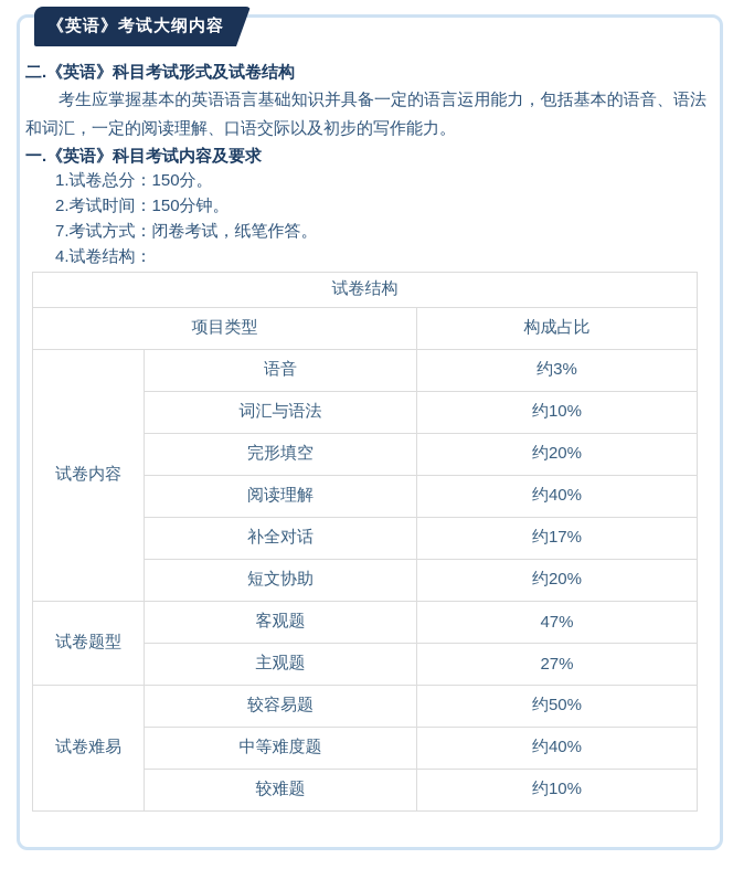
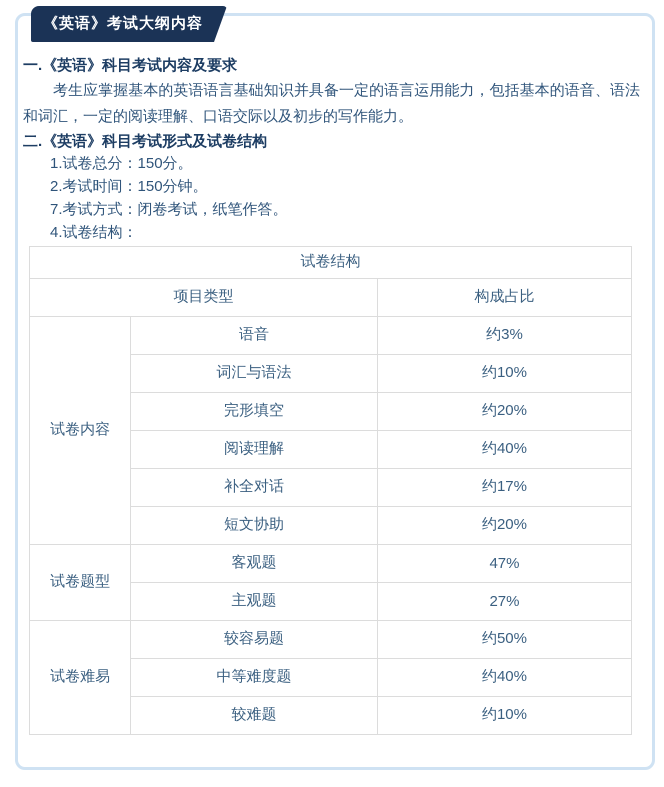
  《英语》考试大纲内容
- 二.《英语》科目考试形式及试卷结构
+ 一.《英语》科目考试内容及要求
  考生应掌握基本的英语语言基础知识并具备一定的语言运用能力，包括基本的语音、语法和词汇，一定的阅读理解、口语交际以及初步的写作能力。
- 一.《英语》科目考试内容及要求
+ 二.《英语》科目考试形式及试卷结构
  1.试卷总分：150分。
  2.考试时间：150分钟。
  7.考试方式：闭卷考试，纸笔作答。
  4.试卷结构：
  试卷结构
  项目类型	构成占比
  试卷内容	语音	约3%
  词汇与语法	约10%
  完形填空	约20%
  阅读理解	约40%
  补全对话	约17%
  短文协助	约20%
  试卷题型	客观题	47%
  主观题	27%
  试卷难易	较容易题	约50%
  中等难度题	约40%
  较难题	约10%
